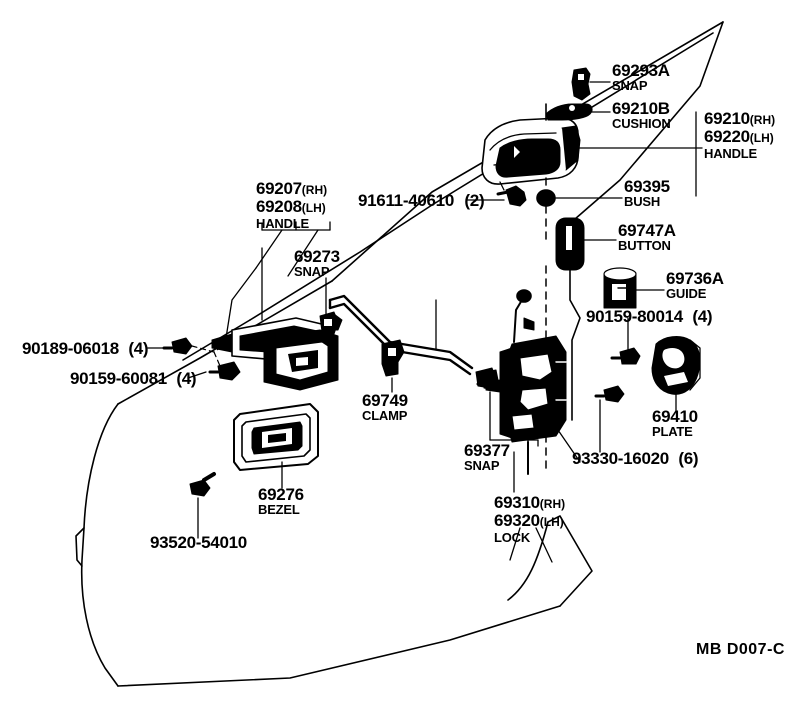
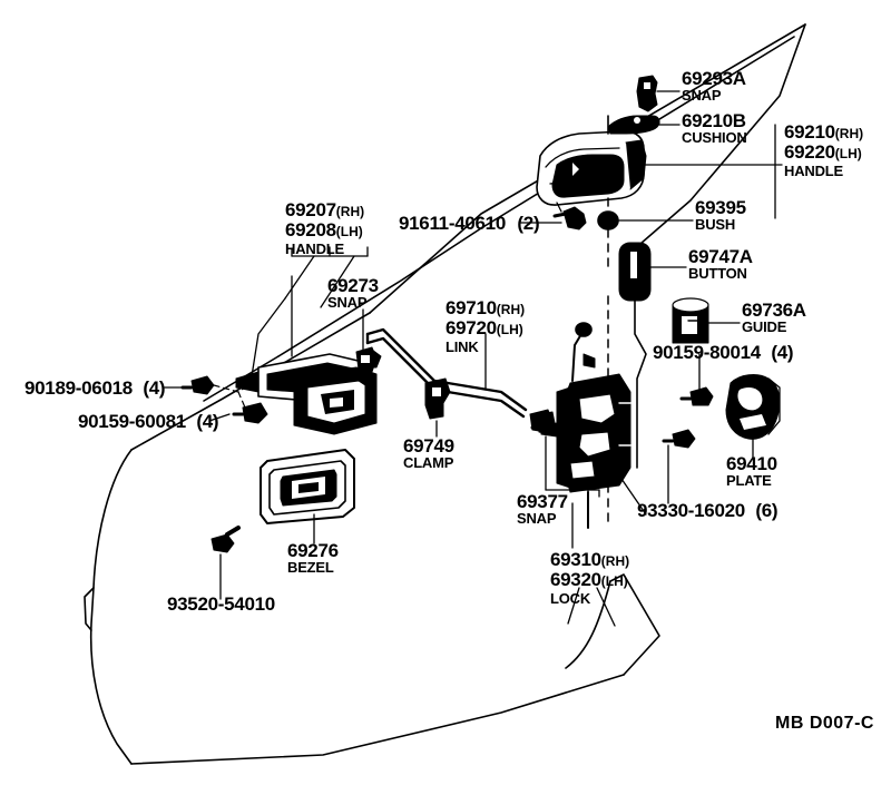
  69293A
  SNAP
  69210B
  CUSHION
  69210(RH)
  69220(LH)
  HANDLE
  69395
  BUSH
  69747A
  BUTTON
  69736A
  GUIDE
  69207(RH)
  69208(LH)
  HANDLE
  91611-40610 (2)
  69273
  SNAP
+ 69710(RH)
+ 69720(LH)
+ LINK
  90189-06018 (4)
  90159-60081 (4)
  90159-80014 (4)
  69749
  CLAMP
  69377
  SNAP
  69310(RH)
  69320(LH)
  LOCK
  93330-16020 (6)
  69410
  PLATE
  69276
  BEZEL
  93520-54010
  MB D007-C
